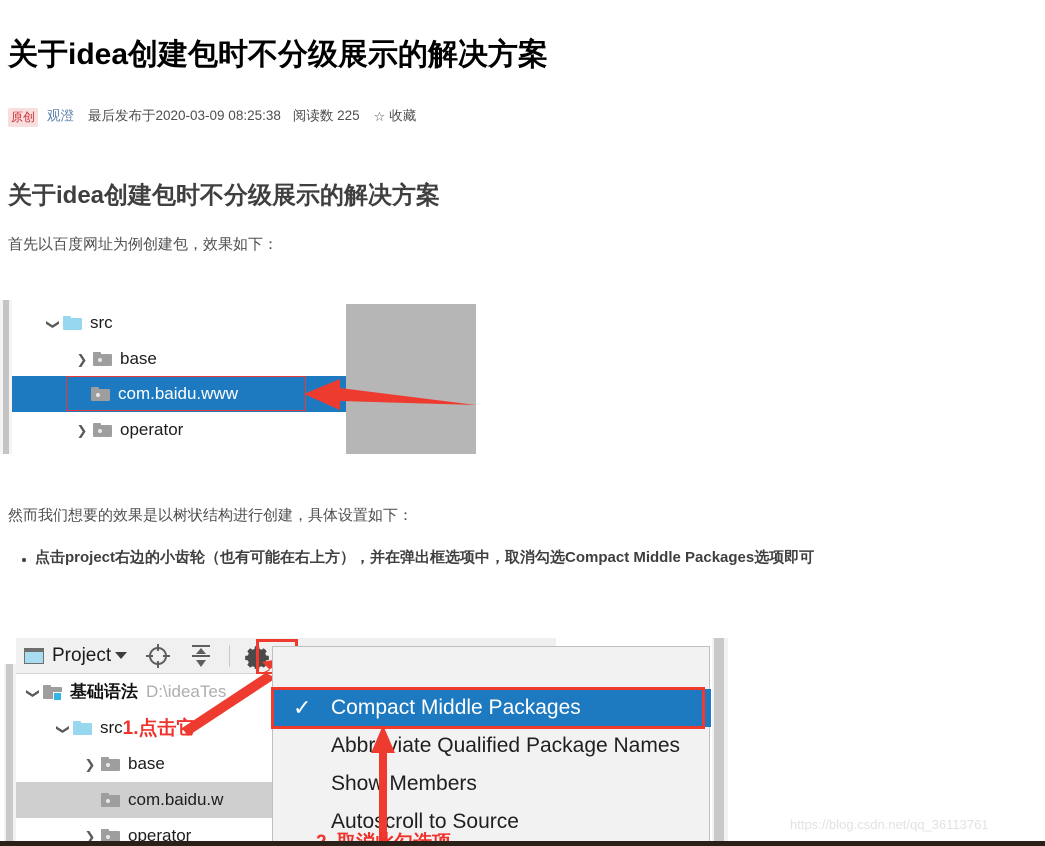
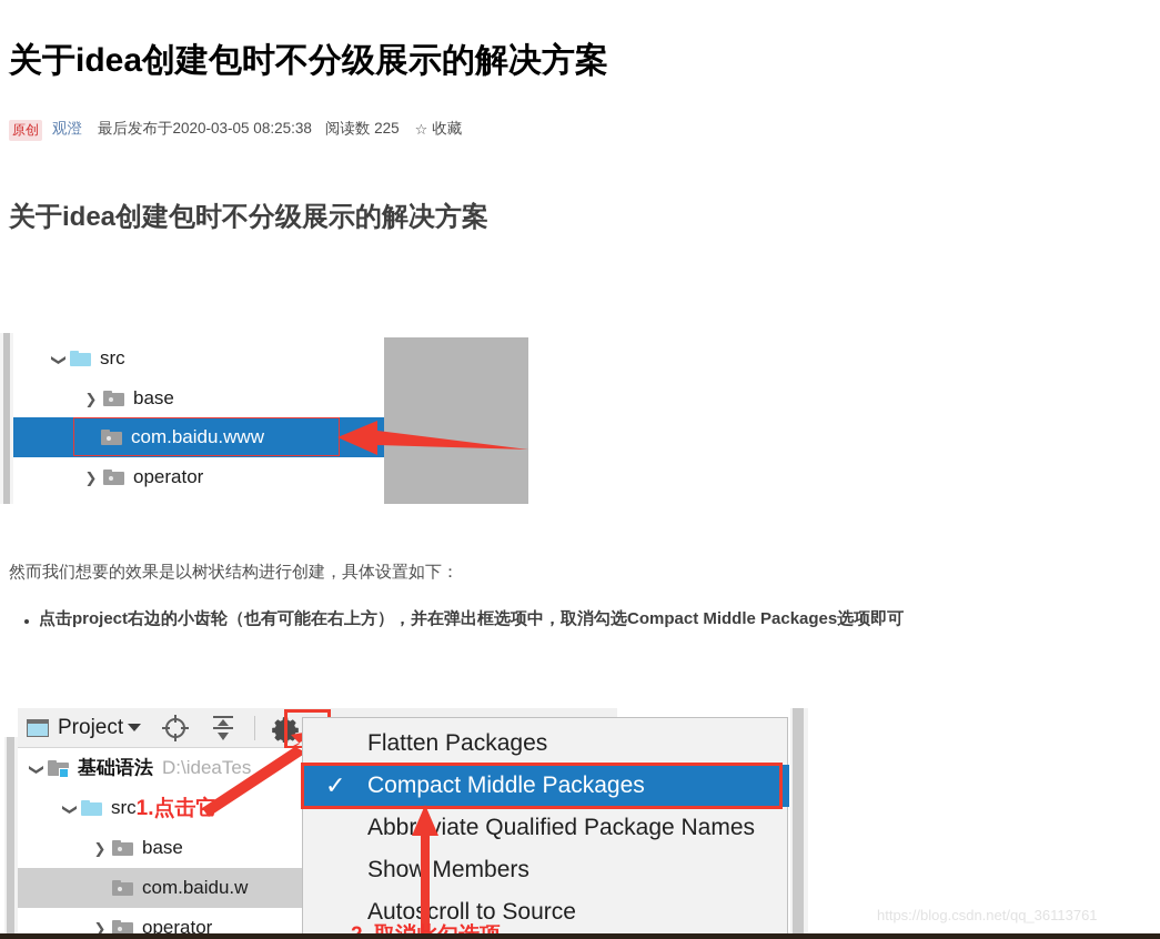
  关于idea创建包时不分级展示的解决方案
  原创
  观澄
- 最后发布于2020-03-09 08:25:38
+ 最后发布于2020-03-05 08:25:38
  阅读数 225
  ☆
  收藏
  关于idea创建包时不分级展示的解决方案
- 首先以百度网址为例创建包，效果如下：
  src
  base
  com.baidu.www
  operator
  然而我们想要的效果是以树状结构进行创建，具体设置如下：
  点击project右边的小齿轮（也有可能在右上方），并在弹出框选项中，取消勾选Compact Middle Packages选项即可
  Project
  基础语法
  D:\ideaTes
  src
  1.点击
  base
  com.baidu.w
  operator
+ Flatten Packages
  ✓
  Compact Middle Packages
  Abbrviate Qualified Package Names
  Show Members
  Autocroll to Source
  https://blog.csdn.net/qq_36113761
